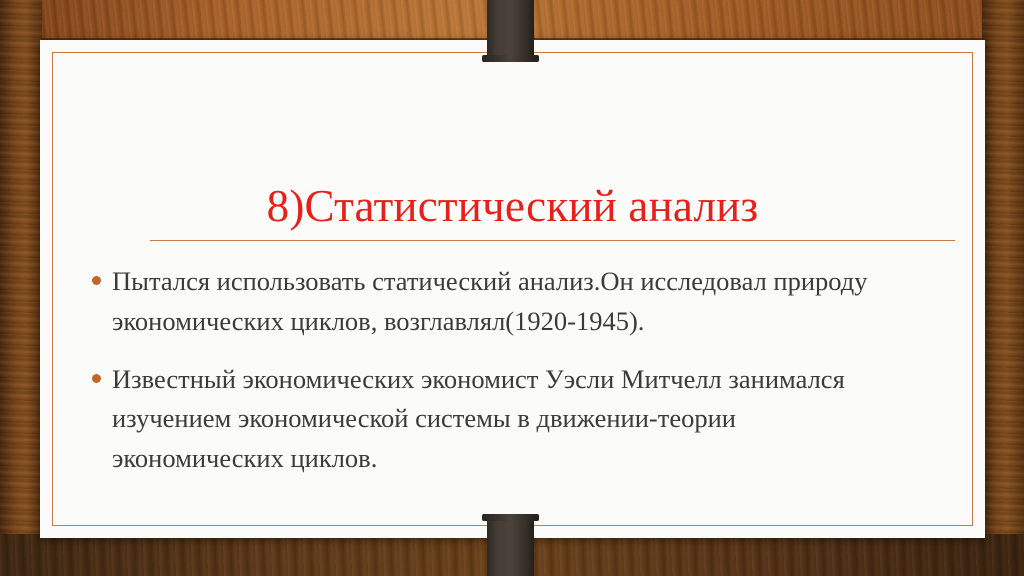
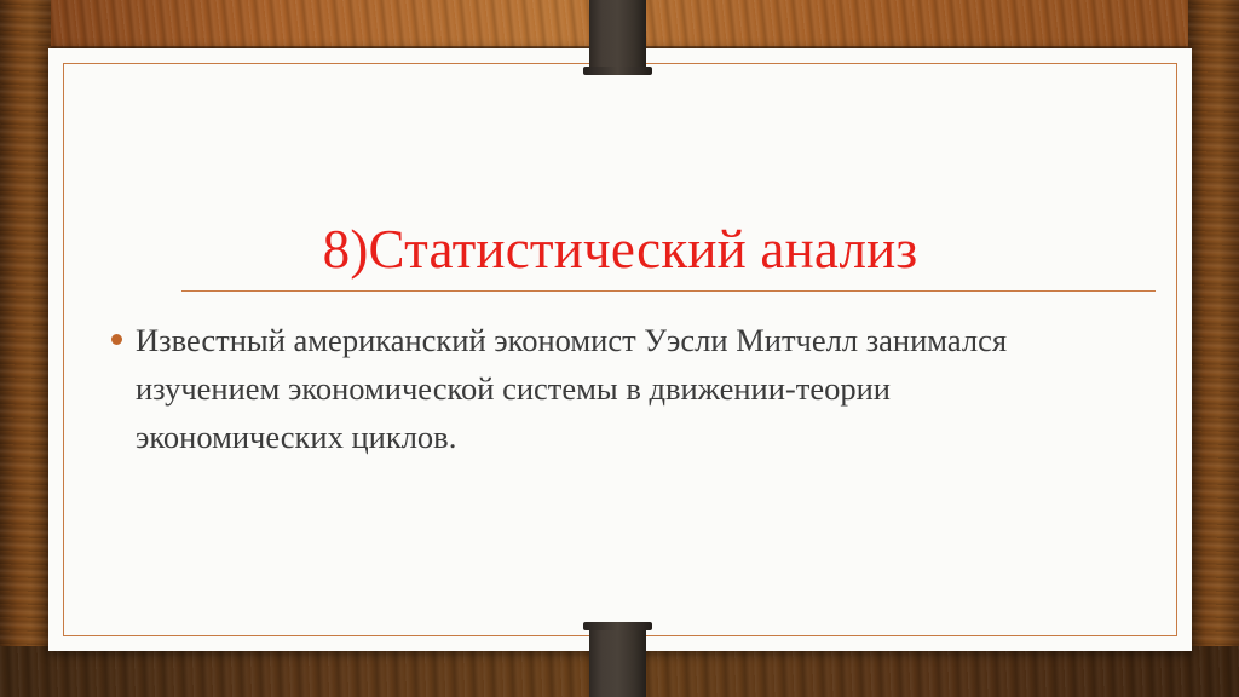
  8)Статистический анализ
- Пытался использовать статический анализ.Он исследовал природу экономических циклов, возглавлял(1920-1945).
- Известный экономических экономист Уэсли Митчелл занимался изучением экономической системы в движении-теории экономических циклов.
+ Известный американский экономист Уэсли Митчелл занимался изучением экономической системы в движении-теории экономических циклов.
